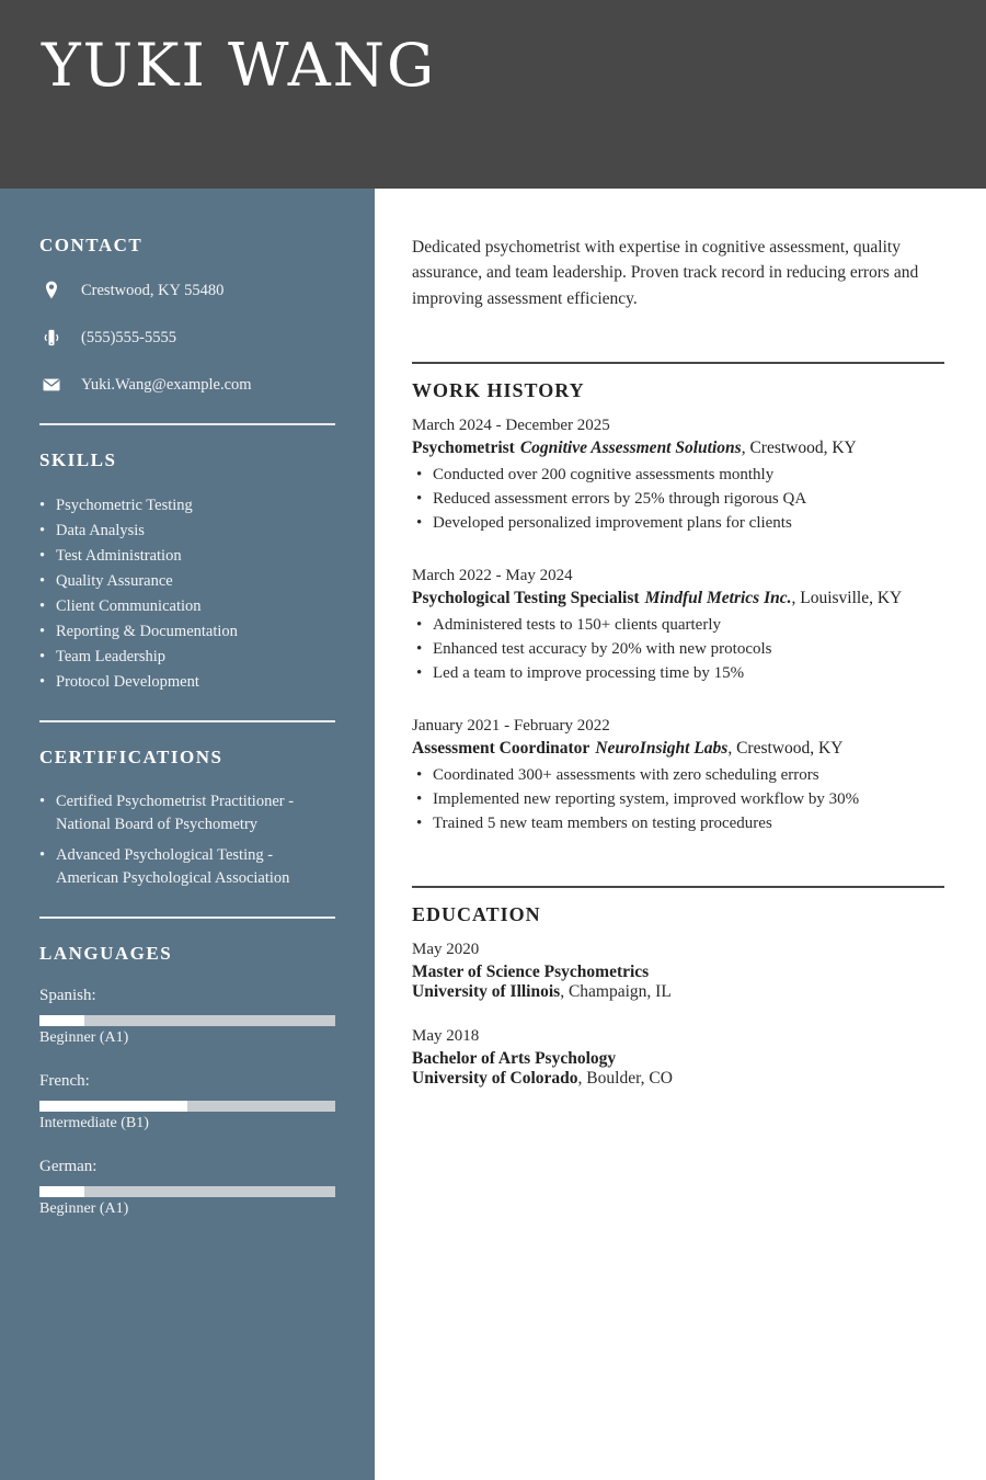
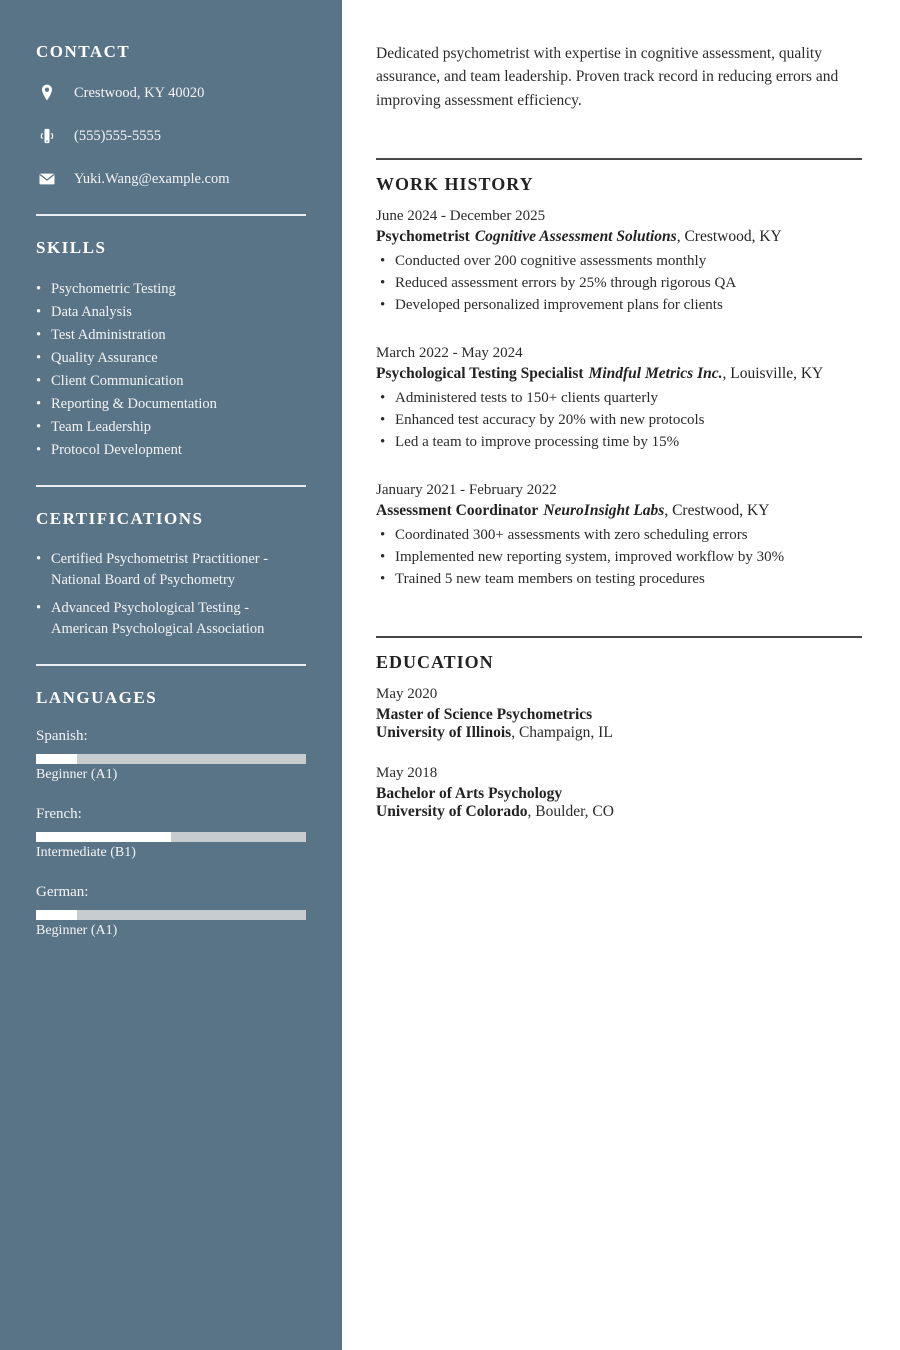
- YUKI WANG
  CONTACT
- Crestwood, KY 55480
+ Crestwood, KY 40020
  (555)555-5555
  Yuki.Wang@example.com
  SKILLS
  Psychometric Testing
  Data Analysis
  Test Administration
  Quality Assurance
  Client Communication
  Reporting & Documentation
  Team Leadership
  Protocol Development
  CERTIFICATIONS
  Certified Psychometrist Practitioner - National Board of Psychometry
  Advanced Psychological Testing - American Psychological Association
  LANGUAGES
  Spanish:
  Beginner (A1)
  French:
  Intermediate (B1)
  German:
  Beginner (A1)
  Dedicated psychometrist with expertise in cognitive assessment, quality assurance, and team leadership. Proven track record in reducing errors and improving assessment efficiency.
  WORK HISTORY
- March 2024 - December 2025
+ June 2024 - December 2025
  Psychometrist Cognitive Assessment Solutions, Crestwood, KY
  Conducted over 200 cognitive assessments monthly
  Reduced assessment errors by 25% through rigorous QA
  Developed personalized improvement plans for clients
  March 2022 - May 2024
  Psychological Testing Specialist Mindful Metrics Inc., Louisville, KY
  Administered tests to 150+ clients quarterly
  Enhanced test accuracy by 20% with new protocols
  Led a team to improve processing time by 15%
  January 2021 - February 2022
  Assessment Coordinator NeuroInsight Labs, Crestwood, KY
  Coordinated 300+ assessments with zero scheduling errors
  Implemented new reporting system, improved workflow by 30%
  Trained 5 new team members on testing procedures
  EDUCATION
  May 2020
  Master of Science Psychometrics
  University of Illinois, Champaign, IL
  May 2018
  Bachelor of Arts Psychology
  University of Colorado, Boulder, CO
